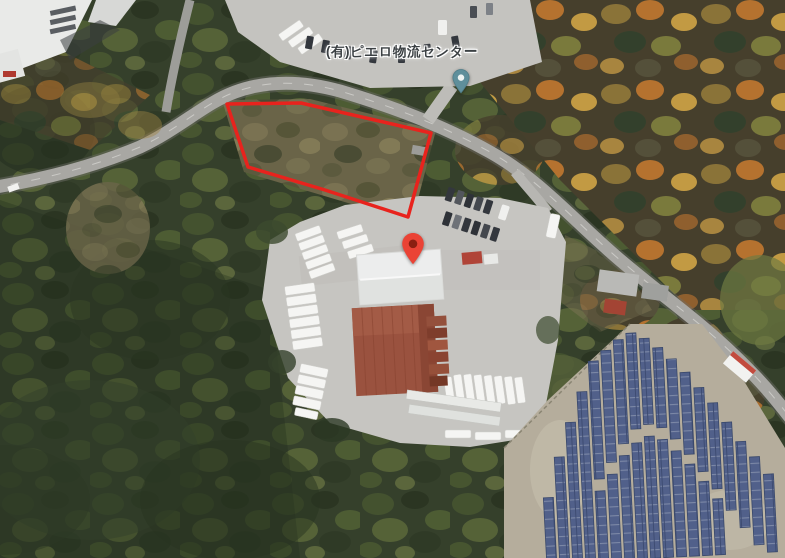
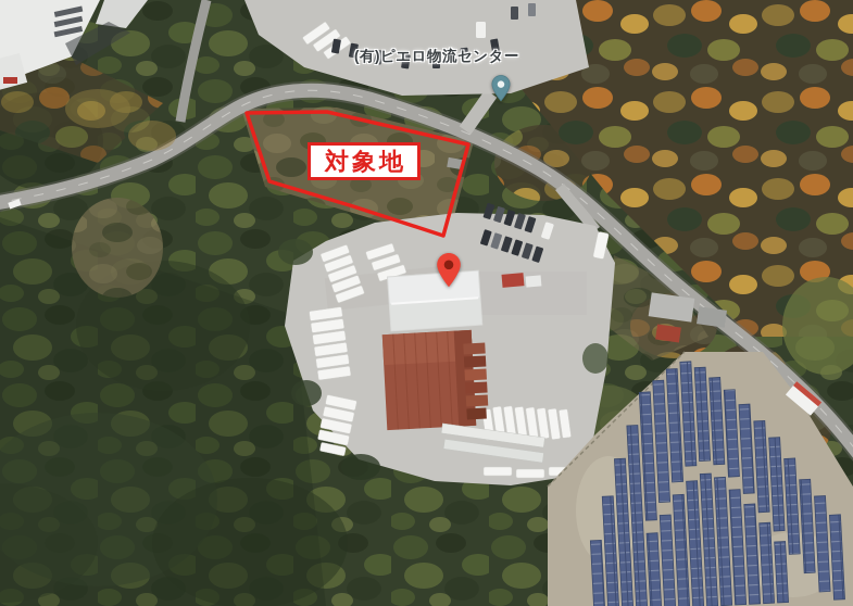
  (有)ピエロ物流センター
+ 対象地
